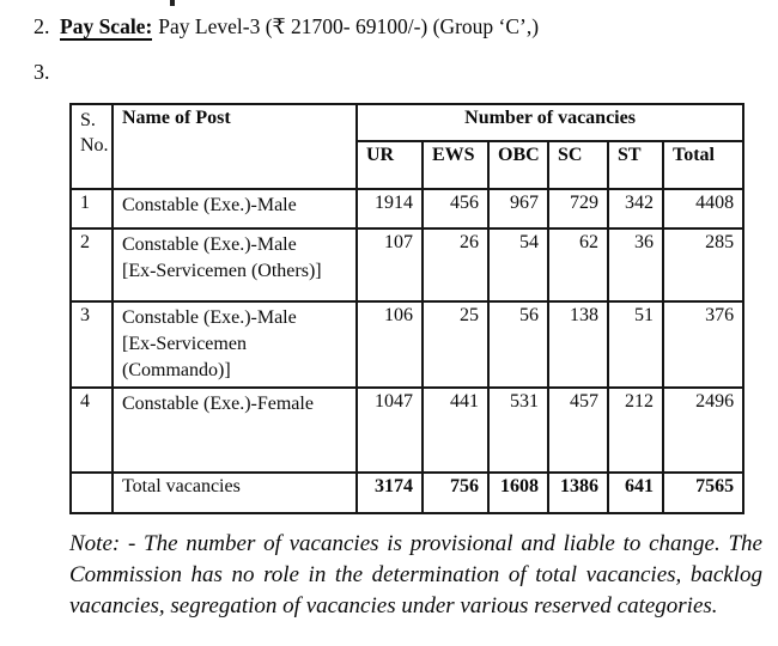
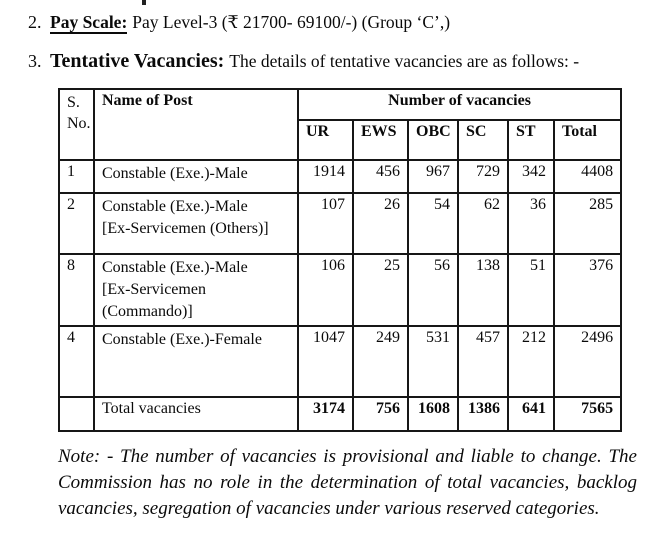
  2.
  Pay Scale: Pay Level-3 (₹ 21700- 69100/-) (Group ‘C’,)
  3.
+ Tentative Vacancies: The details of tentative vacancies are as follows: -
  S. No.	Name of Post	Number of vacancies
  UR	EWS	OBC	SC	ST	Total
  1	Constable (Exe.)-Male	1914	456	967	729	342	4408
  2	Constable (Exe.)-Male [Ex-Servicemen (Others)]	107	26	54	62	36	285
- 3	Constable (Exe.)-Male [Ex-Servicemen (Commando)]	106	25	56	138	51	376
+ 8	Constable (Exe.)-Male [Ex-Servicemen (Commando)]	106	25	56	138	51	376
- 4	Constable (Exe.)-Female	1047	441	531	457	212	2496
+ 4	Constable (Exe.)-Female	1047	249	531	457	212	2496
  	Total vacancies	3174	756	1608	1386	641	7565
  Note: - The number of vacancies is provisional and liable to change. The Commission has no role in the determination of total vacancies, backlog vacancies, segregation of vacancies under various reserved categories.
